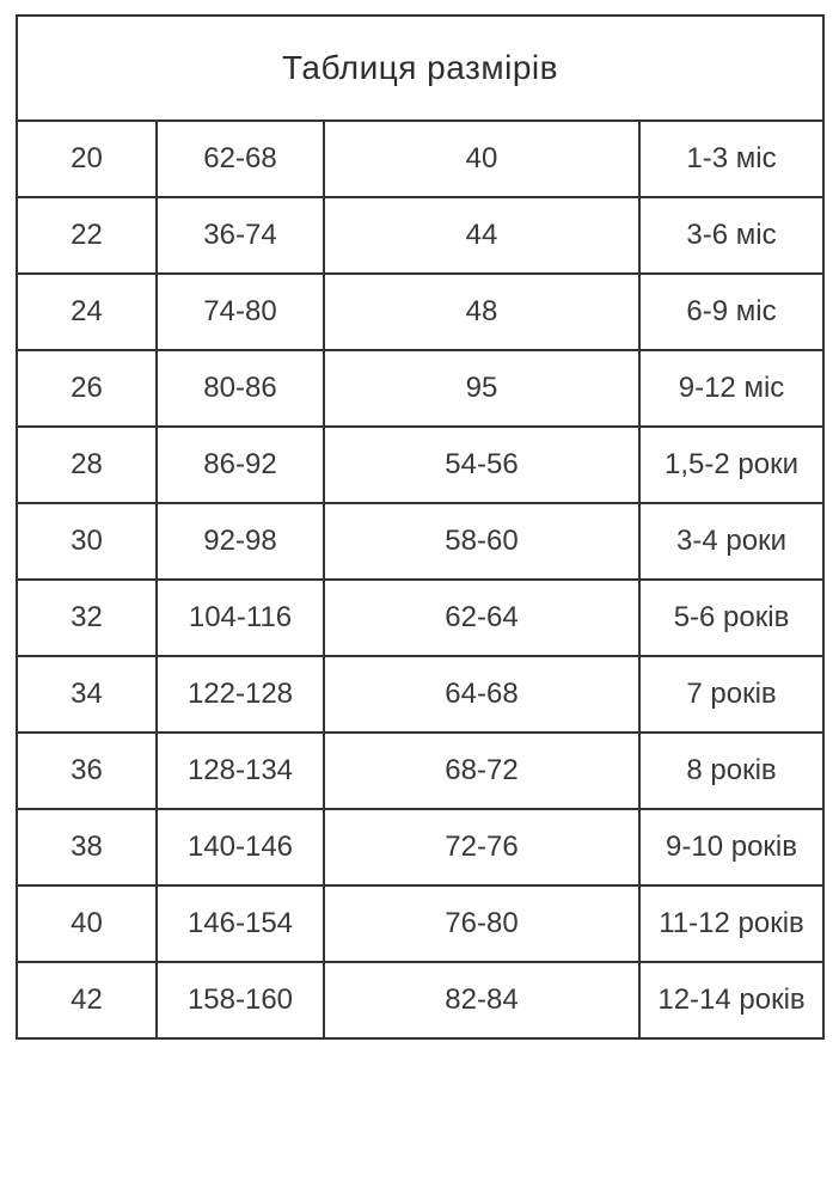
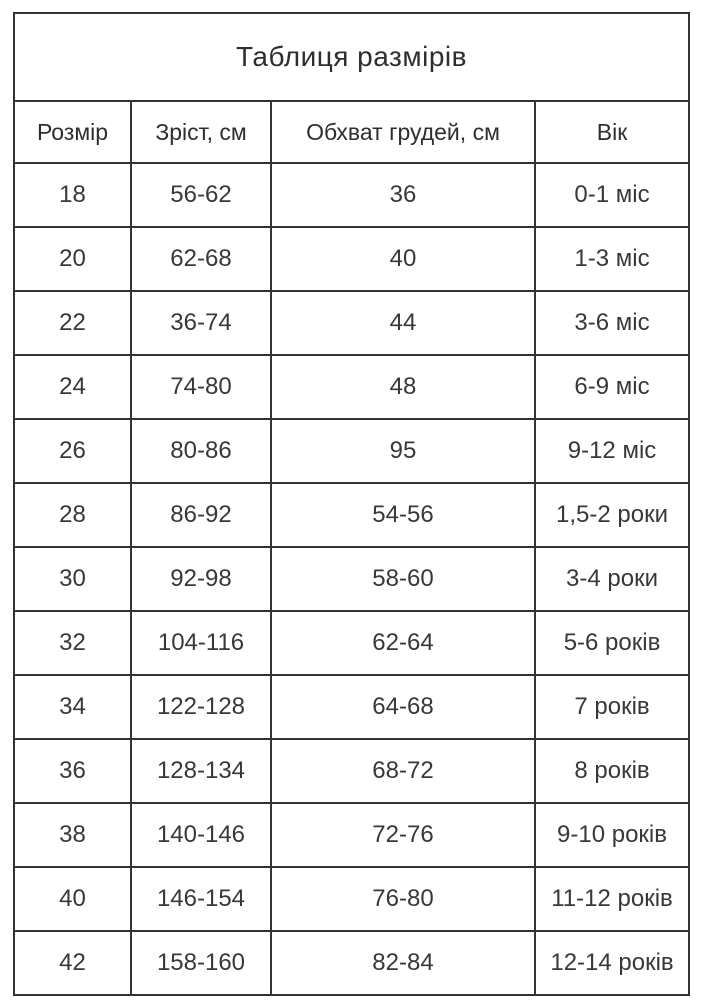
  Таблиця размірів
+ Розмір	Зріст, см	Обхват грудей, см	Вік
+ 18	56-62	36	0-1 міс
  20	62-68	40	1-3 міс
  22	36-74	44	3-6 міс
  24	74-80	48	6-9 міс
  26	80-86	95	9-12 міс
  28	86-92	54-56	1,5-2 роки
  30	92-98	58-60	3-4 роки
  32	104-116	62-64	5-6 років
  34	122-128	64-68	7 років
  36	128-134	68-72	8 років
  38	140-146	72-76	9-10 років
  40	146-154	76-80	11-12 років
  42	158-160	82-84	12-14 років
